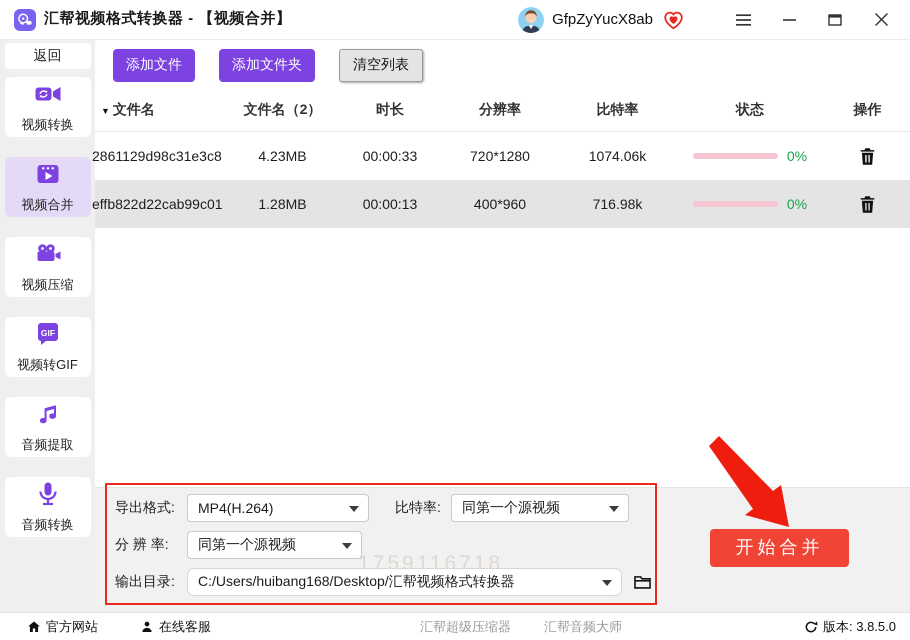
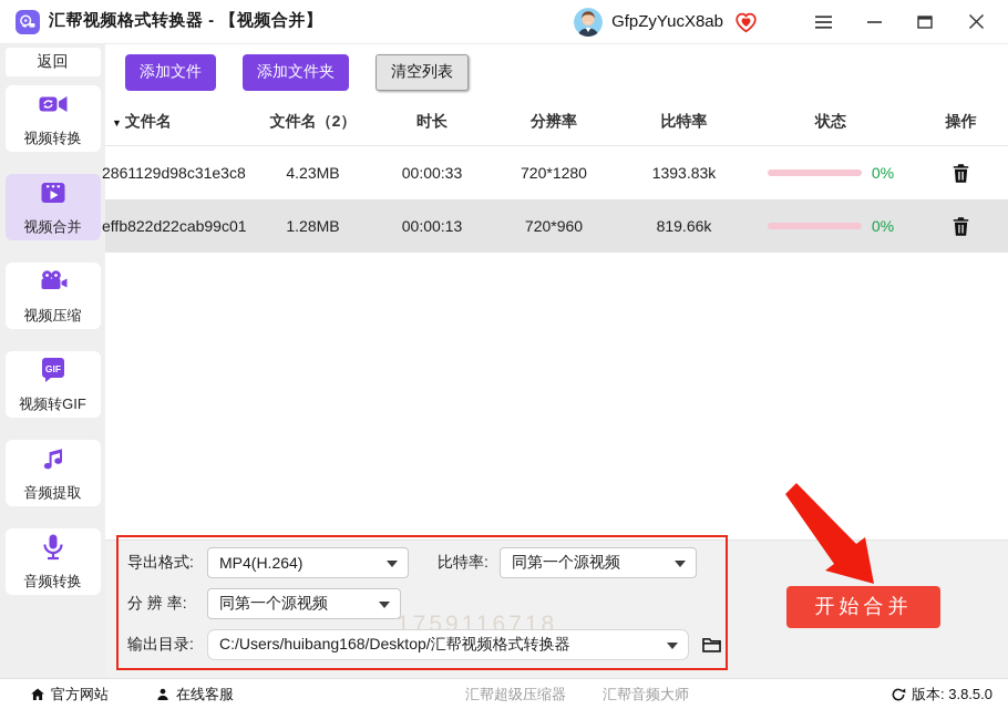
  汇帮视频格式转换器 - 【视频合并】
  GfpZyYucX8ab
  返回
  视频转换
  视频合并
  视频压缩
  GIF
  视频转GIF
  音频提取
  音频转换
  添加文件
  添加文件夹
  清空列表
  ▼
  文件名
  文件名（2）
  时长
  分辨率
  比特率
  状态
  操作
  2861129d98c31e3c8
  4.23MB
  00:00:33
  720*1280
- 1074.06k
+ 1393.83k
  0%
  effb822d22cab99c01
  1.28MB
  00:00:13
- 400*960
+ 720*960
- 716.98k
+ 819.66k
  0%
  1759116718
  导出格式:
  MP4(H.264)
  比特率:
  同第一个源视频
  分 辨 率:
  同第一个源视频
  输出目录:
  C:/Users/huibang168/Desktop/汇帮视频格式转换器
  开始合并
  官方网站
  在线客服
  汇帮超级压缩器
  汇帮音频大师
  版本: 3.8.5.0
